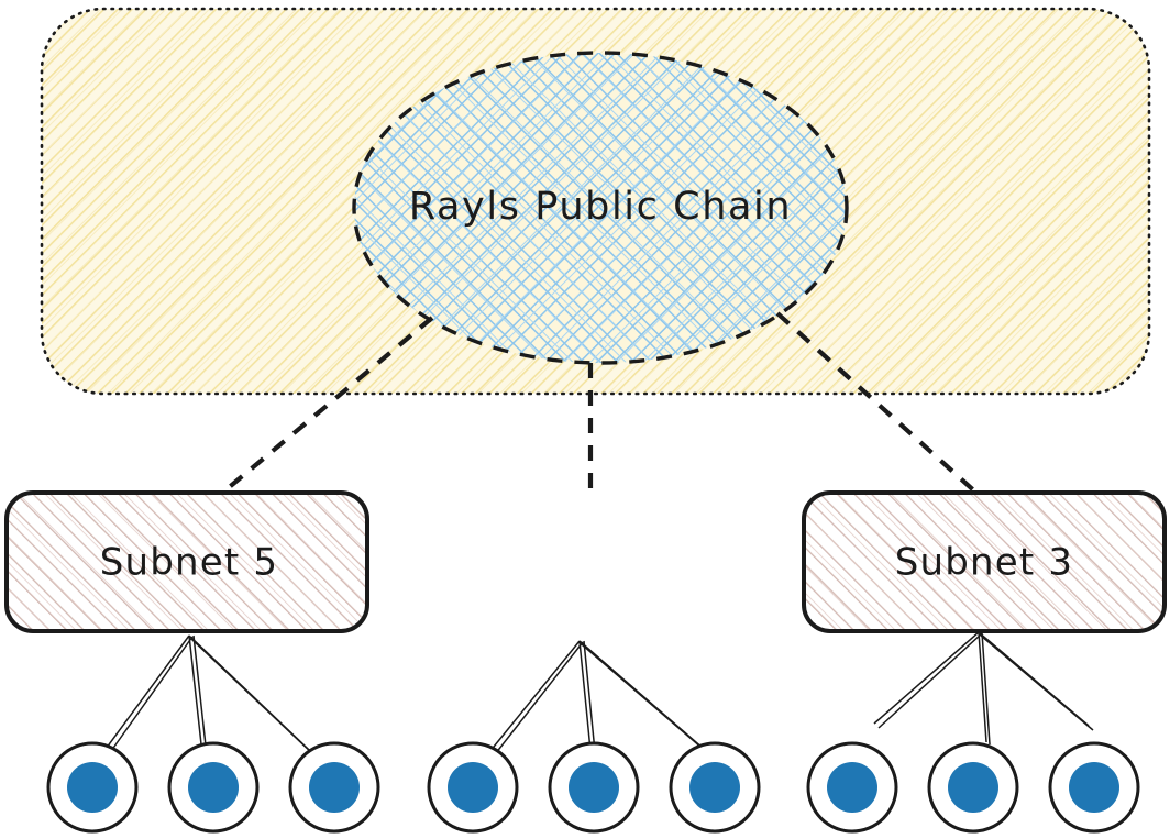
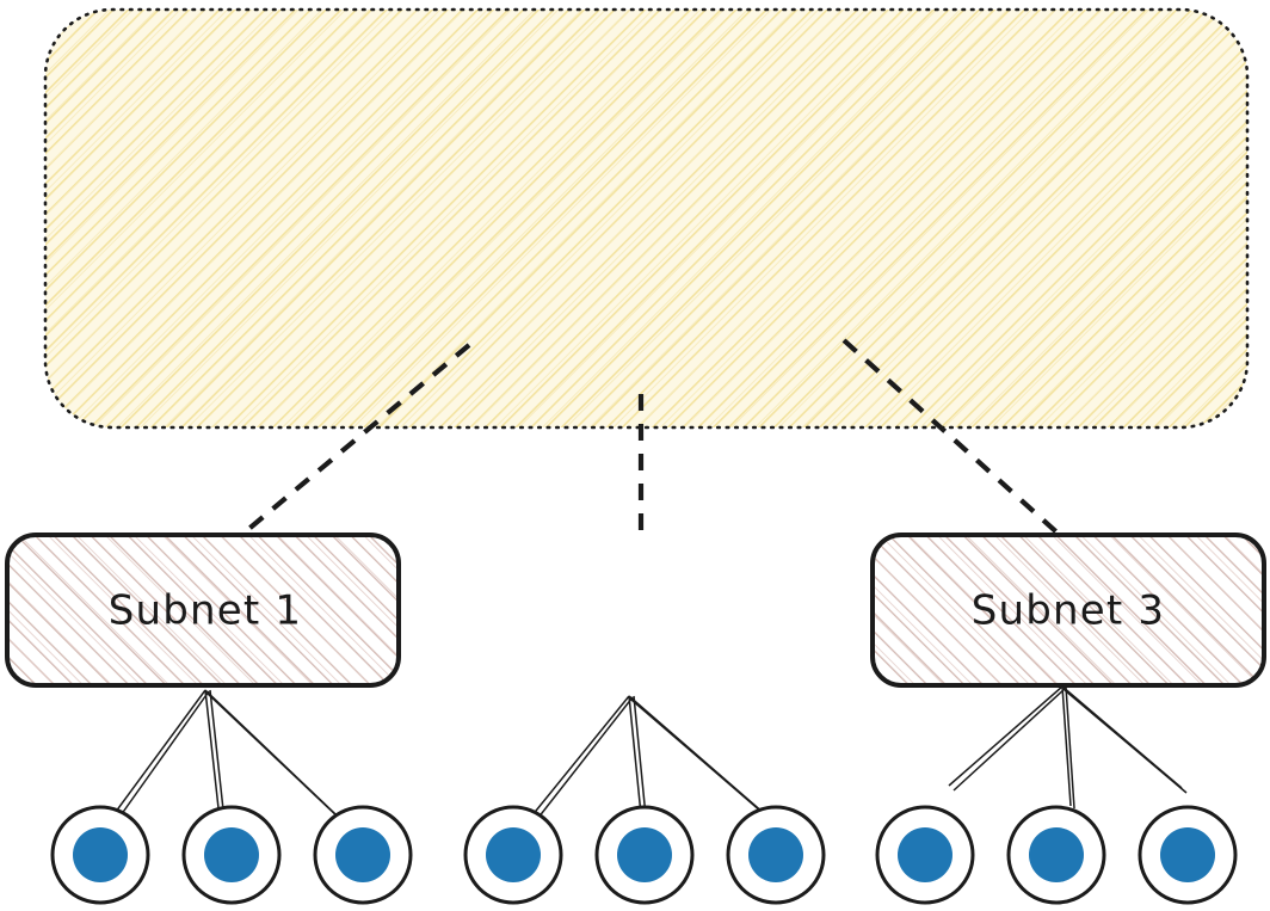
- Rayls Public Chain
- Subnet 5
+ Subnet 1
  Subnet 3
